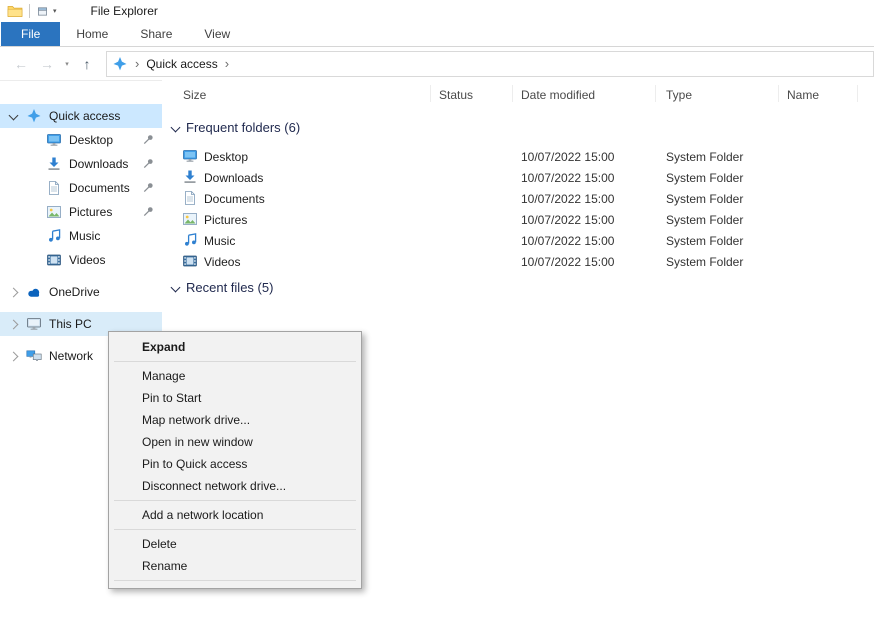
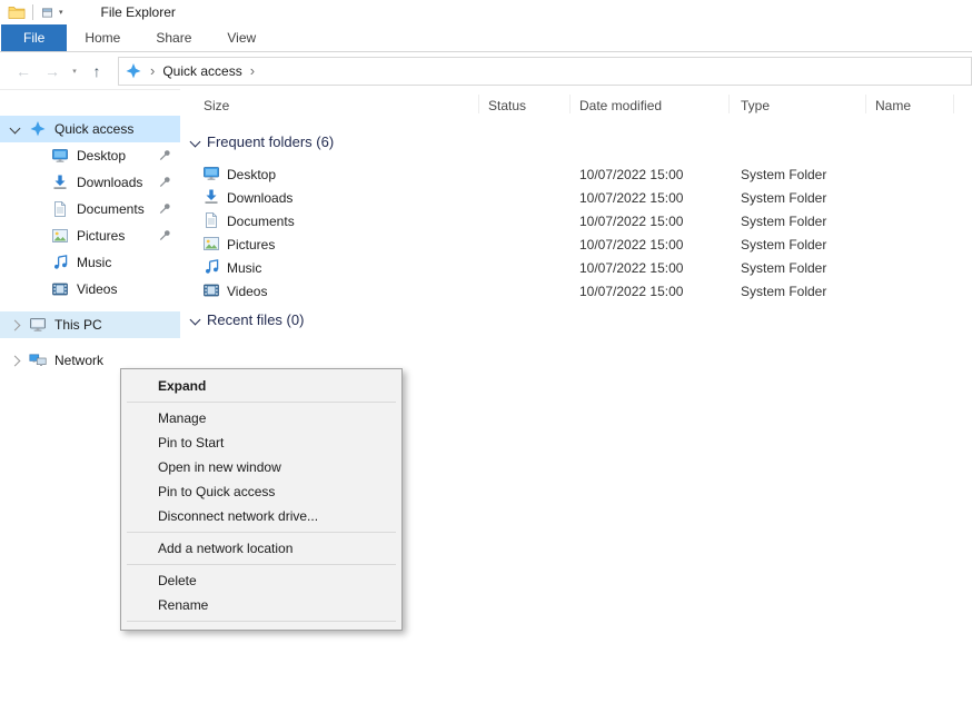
  File Explorer
  File
  Home
  Share
  View
  ←
  →
  ↑
  ›
  Quick access
  ›
  Quick access
  Desktop
  Downloads
  Documents
  Pictures
  Music
  Videos
- OneDrive
  This PC
  Network
  Size
  Status
  Date modified
  Type
  Name
  Frequent folders (6)
  Desktop
  10/07/2022 15:00
  System Folder
  Downloads
  10/07/2022 15:00
  System Folder
  Documents
  10/07/2022 15:00
  System Folder
  Pictures
  10/07/2022 15:00
  System Folder
  Music
  10/07/2022 15:00
  System Folder
  Videos
  10/07/2022 15:00
  System Folder
- Recent files (5)
+ Recent files (0)
  Expand
  Manage
  Pin to Start
- Map network drive...
  Open in new window
  Pin to Quick access
  Disconnect network drive...
  Add a network location
  Delete
  Rename
